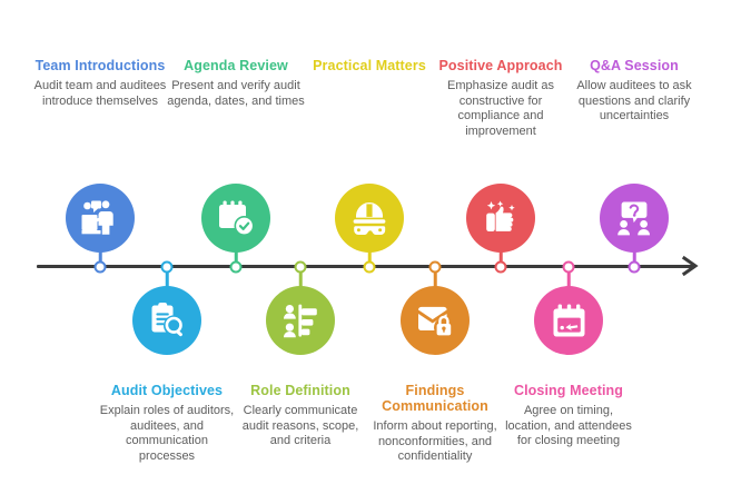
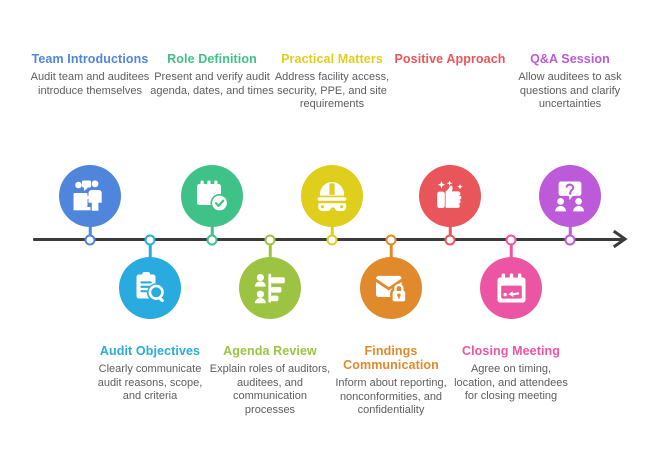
  Team Introductions
  Audit team and auditees introduce themselves
  Audit Objectives
- Explain roles of auditors, auditees, and communication processes
+ Clearly communicate audit reasons, scope, and criteria
- Agenda Review
+ Role Definition
  Present and verify audit agenda, dates, and times
- Role Definition
+ Agenda Review
- Clearly communicate audit reasons, scope, and criteria
+ Explain roles of auditors, auditees, and communication processes
  Practical Matters
+ Address facility access, security, PPE, and site requirements
  Findings Communication
  Inform about reporting, nonconformities, and confidentiality
  Positive Approach
- Emphasize audit as constructive for compliance and improvement
  Closing Meeting
  Agree on timing, location, and attendees for closing meeting
  Q&A Session
  Allow auditees to ask questions and clarify uncertainties
